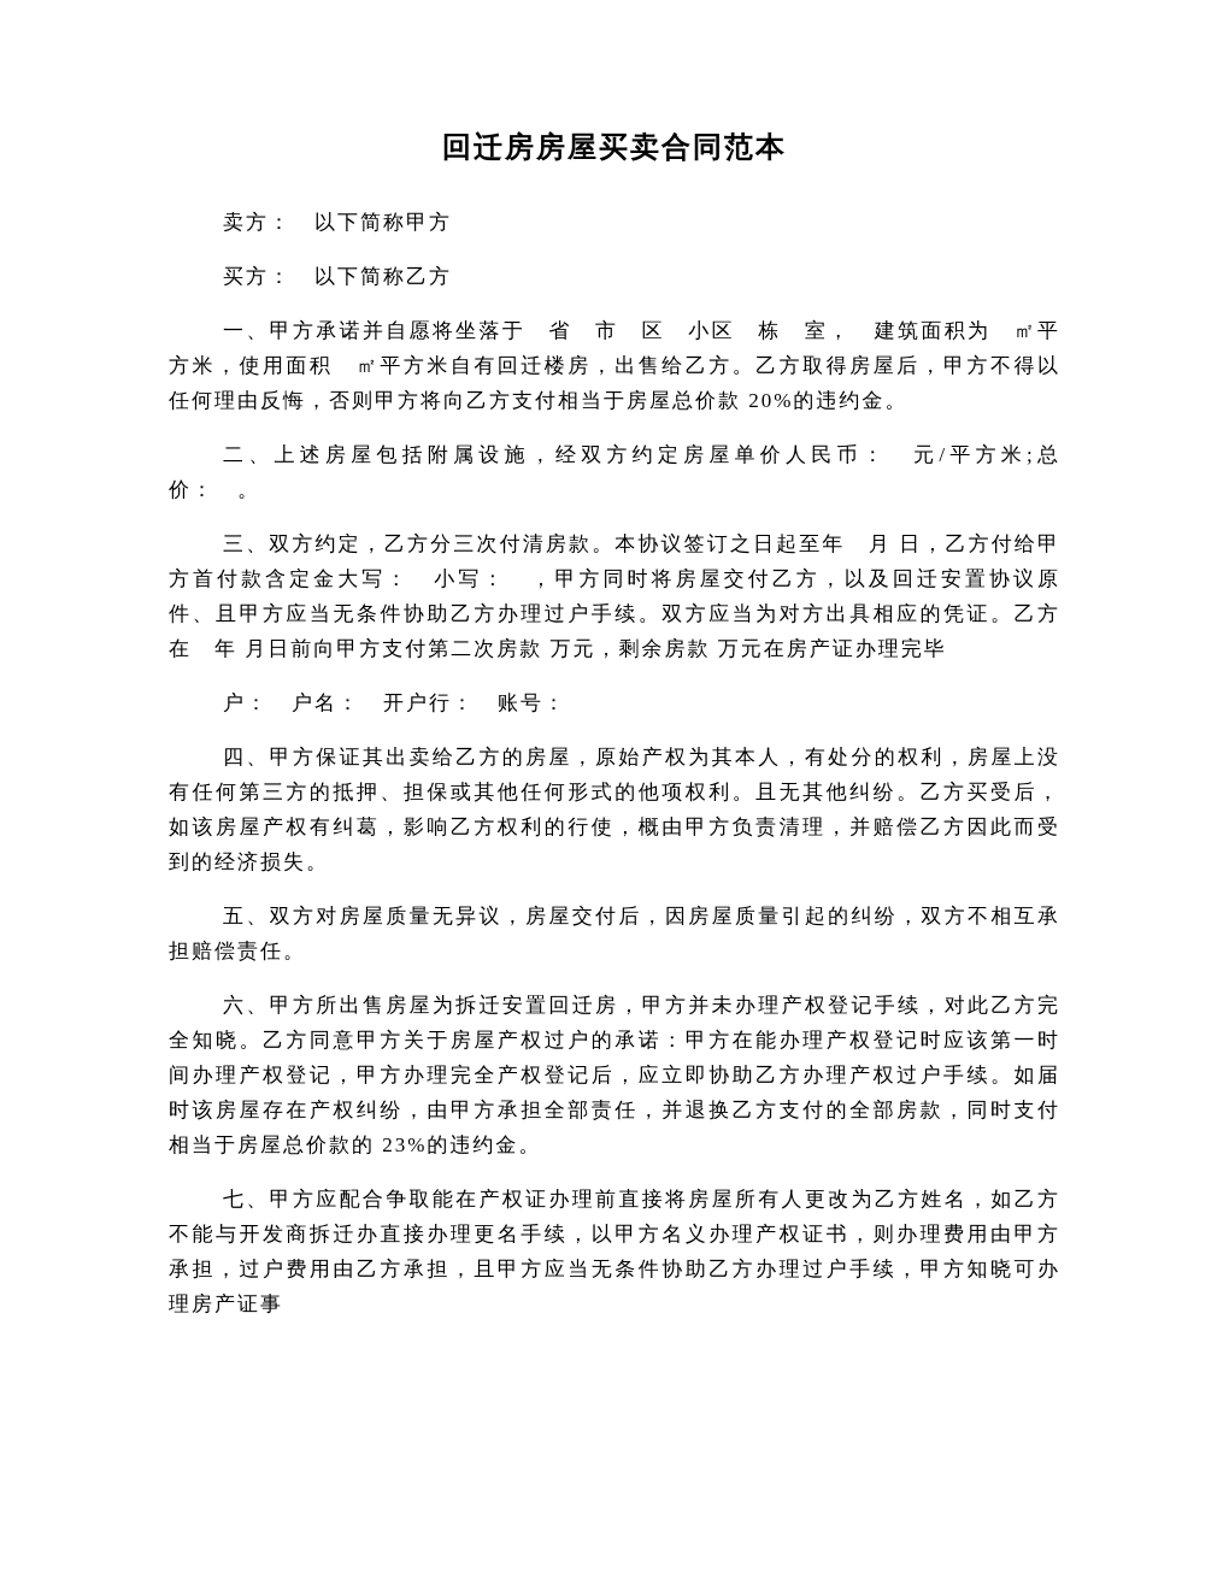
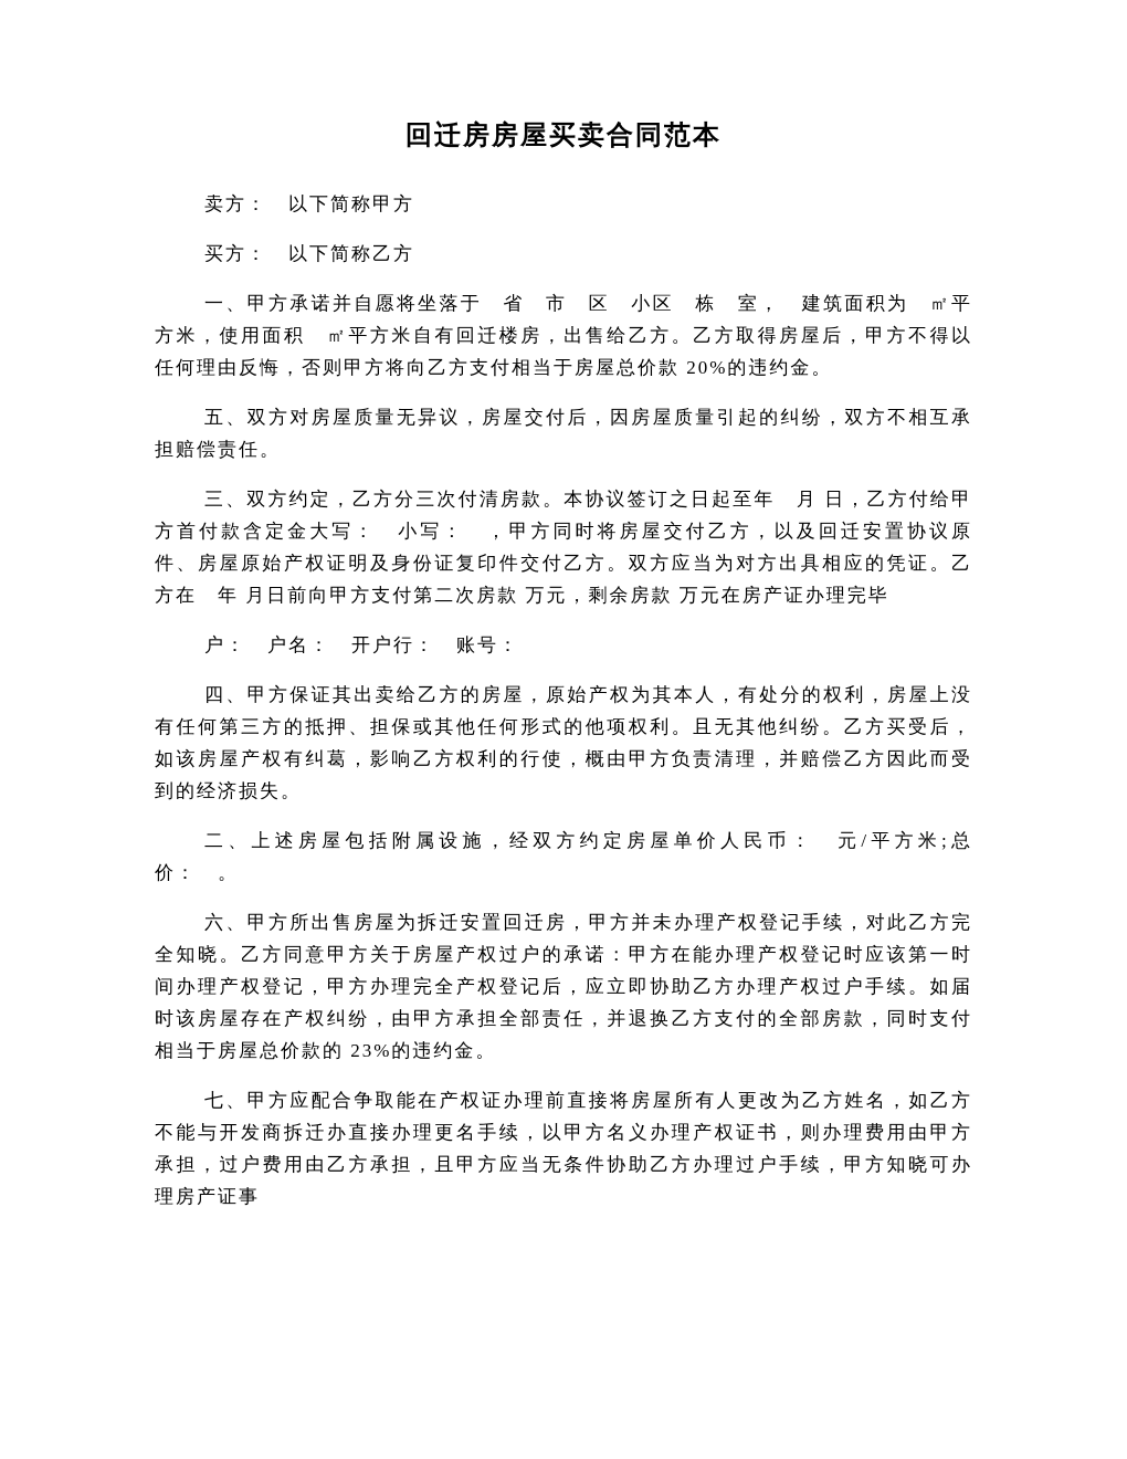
  回迁房房屋买卖合同范本
  卖方： 以下简称甲方
  买方： 以下简称乙方
  一、甲方承诺并自愿将坐落于 省 市 区 小区 栋 室， 建筑面积为 ㎡平方米，使用面积 ㎡平方米自有回迁楼房，出售给乙方。乙方取得房屋后，甲方不得以任何理由反悔，否则甲方将向乙方支付相当于房屋总价款 20%的违约金。
- 二、上述房屋包括附属设施，经双方约定房屋单价人民币： 元/平方米;总价： 。
+ 五、双方对房屋质量无异议，房屋交付后，因房屋质量引起的纠纷，双方不相互承担赔偿责任。
- 三、双方约定，乙方分三次付清房款。本协议签订之日起至年 月 日，乙方付给甲方首付款含定金大写： 小写： ，甲方同时将房屋交付乙方，以及回迁安置协议原件、且甲方应当无条件协助乙方办理过户手续。双方应当为对方出具相应的凭证。乙方在 年 月日前向甲方支付第二次房款 万元，剩余房款 万元在房产证办理完毕
+ 三、双方约定，乙方分三次付清房款。本协议签订之日起至年 月 日，乙方付给甲方首付款含定金大写： 小写： ，甲方同时将房屋交付乙方，以及回迁安置协议原件、房屋原始产权证明及身份证复印件交付乙方。双方应当为对方出具相应的凭证。乙方在 年 月日前向甲方支付第二次房款 万元，剩余房款 万元在房产证办理完毕
  户： 户名： 开户行： 账号：
  四、甲方保证其出卖给乙方的房屋，原始产权为其本人，有处分的权利，房屋上没有任何第三方的抵押、担保或其他任何形式的他项权利。且无其他纠纷。乙方买受后，如该房屋产权有纠葛，影响乙方权利的行使，概由甲方负责清理，并赔偿乙方因此而受到的经济损失。
- 五、双方对房屋质量无异议，房屋交付后，因房屋质量引起的纠纷，双方不相互承担赔偿责任。
+ 二、上述房屋包括附属设施，经双方约定房屋单价人民币： 元/平方米;总价： 。
  六、甲方所出售房屋为拆迁安置回迁房，甲方并未办理产权登记手续，对此乙方完全知晓。乙方同意甲方关于房屋产权过户的承诺：甲方在能办理产权登记时应该第一时间办理产权登记，甲方办理完全产权登记后，应立即协助乙方办理产权过户手续。如届时该房屋存在产权纠纷，由甲方承担全部责任，并退换乙方支付的全部房款，同时支付相当于房屋总价款的 23%的违约金。
  七、甲方应配合争取能在产权证办理前直接将房屋所有人更改为乙方姓名，如乙方不能与开发商拆迁办直接办理更名手续，以甲方名义办理产权证书，则办理费用由甲方承担，过户费用由乙方承担，且甲方应当无条件协助乙方办理过户手续，甲方知晓可办理房产证事
